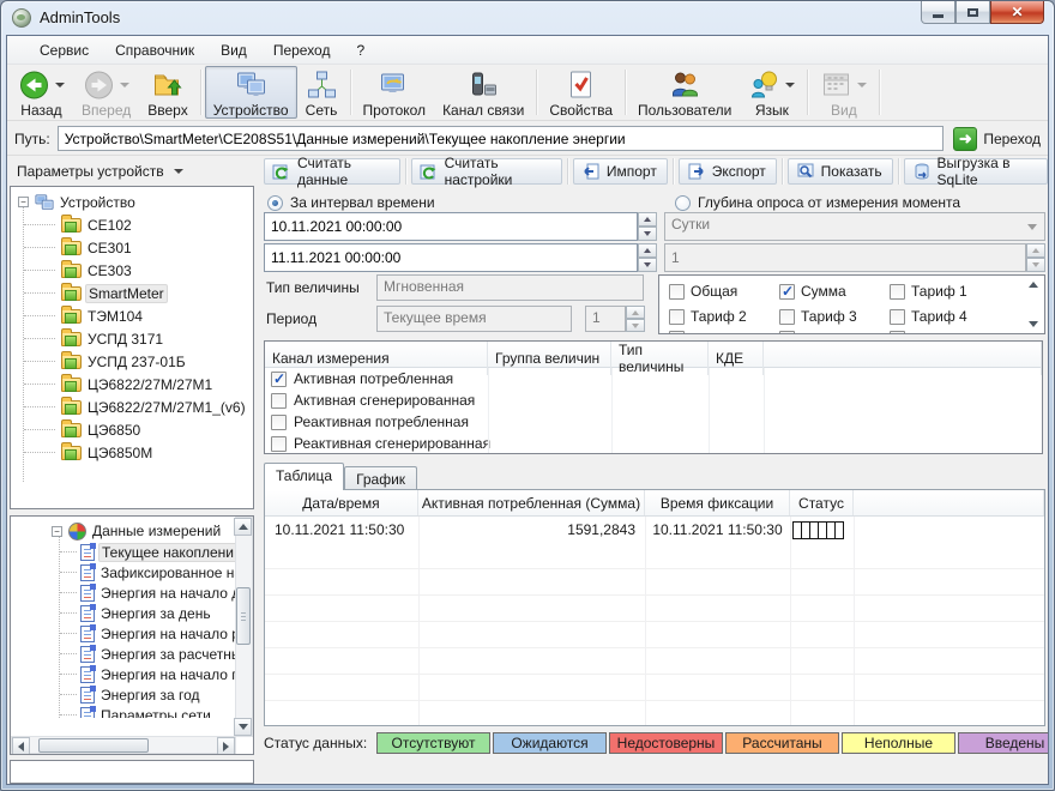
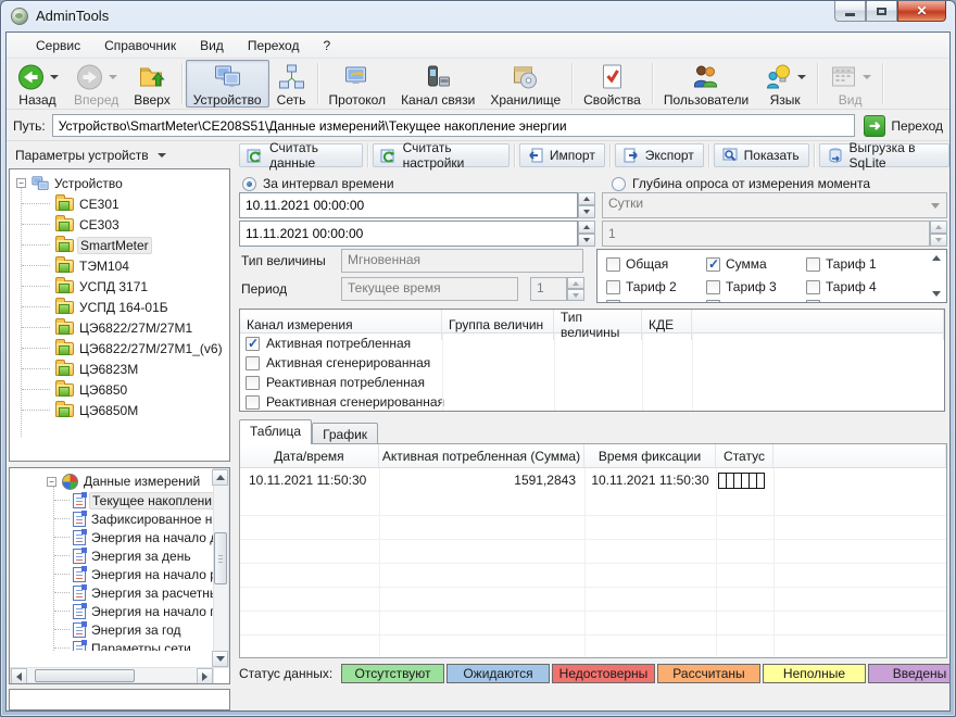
  AdminTools
  ✕
  Сервис
  Справочник
  Вид
  Переход
  ?
  Назад
  Вперед
  Вверх
  Устройство
  Сеть
  Протокол
  Канал связи
+ Хранилище
  Свойства
  Пользователи
  Язык
  Вид
  Путь:
  Устройство\SmartMeter\CE208S51\Данные измерений\Текущее накопление энергии
  ➜
  Переход
  Параметры устройств
  −
  Устройство
- CE102
  CE301
  CE303
  SmartMeter
  ТЭМ104
  УСПД 3171
- УСПД 237-01Б
+ УСПД 164-01Б
  ЦЭ6822/27М/27М1
  ЦЭ6822/27М/27М1_(v6)
+ ЦЭ6823М
  ЦЭ6850
  ЦЭ6850М
  −
  Данные измерений
  Текущее накоплени
  Зафиксированное н
  Энергия на начало
  Энергия за день
  Энергия на начало
  Энергия за расчетн
  Энергия на начало
  Энергия за год
  Параметры сети
  Считать данные
  Считать настройки
  Импорт
  Экспорт
  Показать
  Выгрузка в SqLite
  За интервал времени
  Глубина опроса от измерения момента
  10.11.2021 00:00:00
  11.11.2021 00:00:00
  Сутки
  1
  Тип величины
  Мгновенная
  Период
  Текущее время
  1
  Общая
  Сумма
  Тариф 1
  Тариф 2
  Тариф 3
  Тариф 4
  Канал измерения
  Группа величин
  Тип величины
  КДЕ
  Активная потребленная
  Активная сгенерированная
  Реактивная потребленная
  Реактивная сгенерированная
  Таблица
  График
  Дата/время
  Активная потребленная (Сумма)
  Время фиксации
  Статус
  10.11.2021 11:50:30
  1591,2843
  10.11.2021 11:50:30
  Статус данных:
  Отсутствуют
  Ожидаются
  Недостоверны
  Рассчитаны
  Неполные
  Введены
